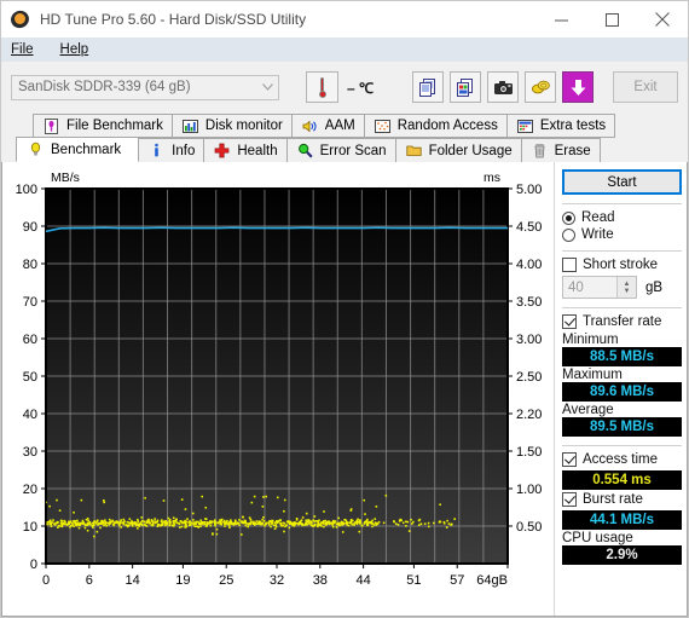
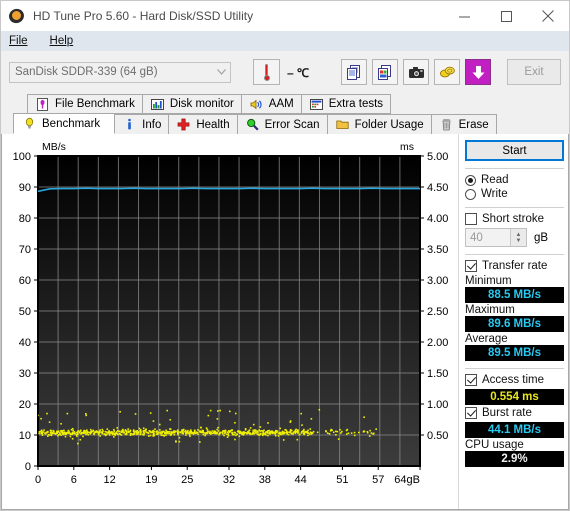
  HD Tune Pro 5.60 - Hard Disk/SSD Utility
  File
  Help
  SanDisk SDDR-339 (64 gB)
  – ℃
  Exit
  File Benchmark
  Disk monitor
  AAM
- Random Access
  Extra tests
  Benchmark
  Info
  Health
  Error Scan
  Folder Usage
  Erase
  0
  10
  20
  30
  40
  50
  60
  70
  80
  90
  100
  MB/s
  0.50
  1.00
  1.50
- 2.20
+ 2.00
  2.50
  3.00
  3.50
  4.00
  4.50
  5.00
  ms
  0
  6
- 14
+ 12
  19
  25
  32
  38
  44
  51
  57
  64gB
  Start
  Read
  Write
  Short stroke
  40
  gB
  Transfer rate
  Minimum
  88.5 MB/s
  Maximum
  89.6 MB/s
  Average
  89.5 MB/s
  Access time
  0.554 ms
  Burst rate
  44.1 MB/s
  CPU usage
  2.9%
